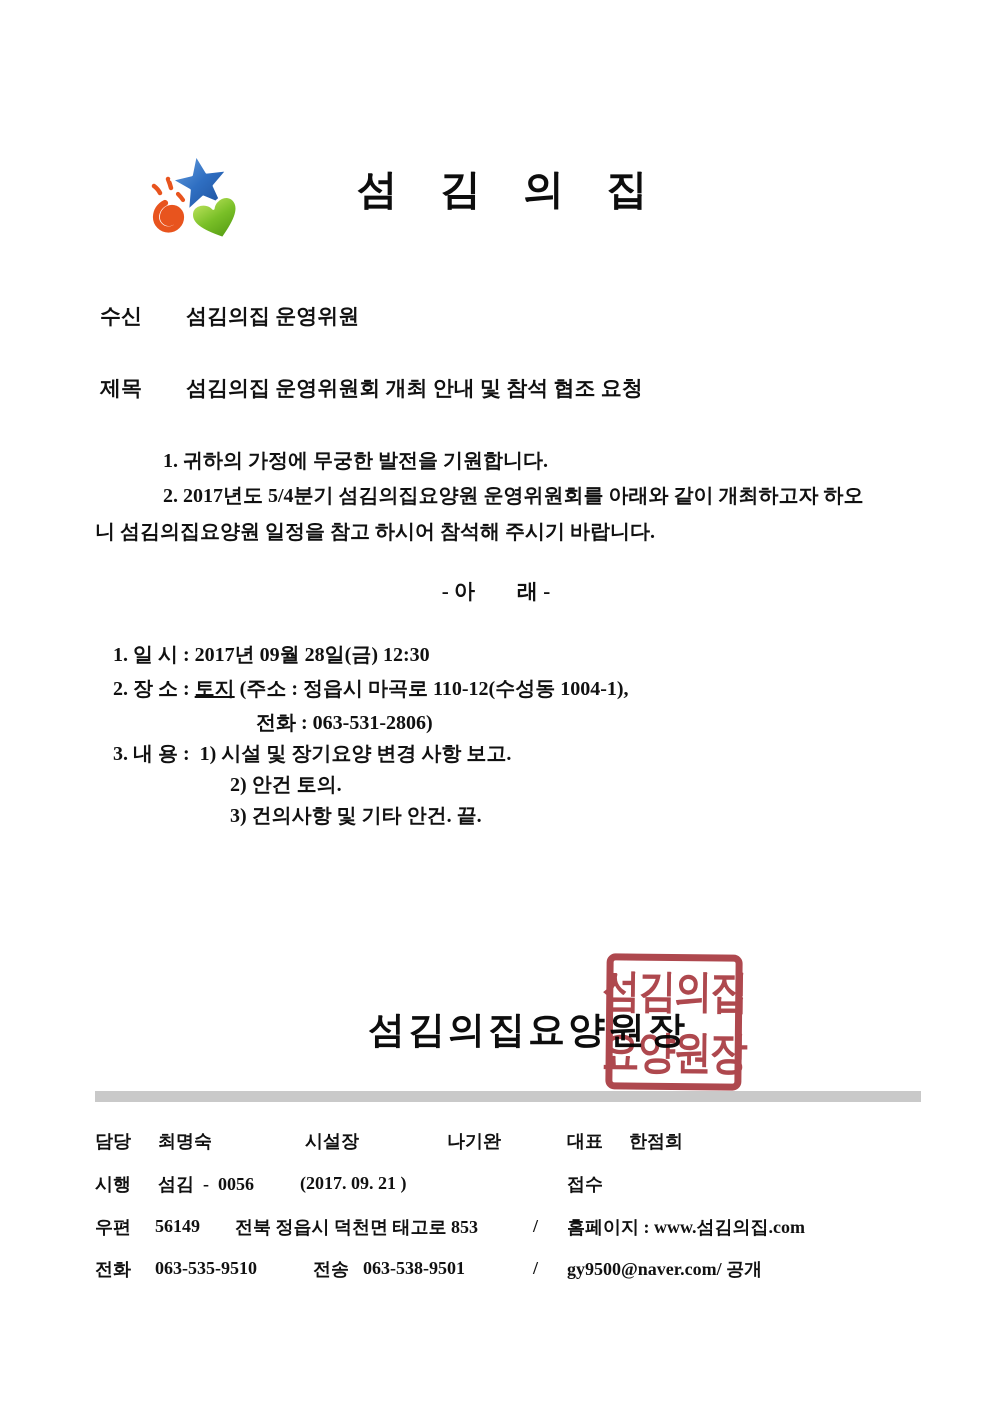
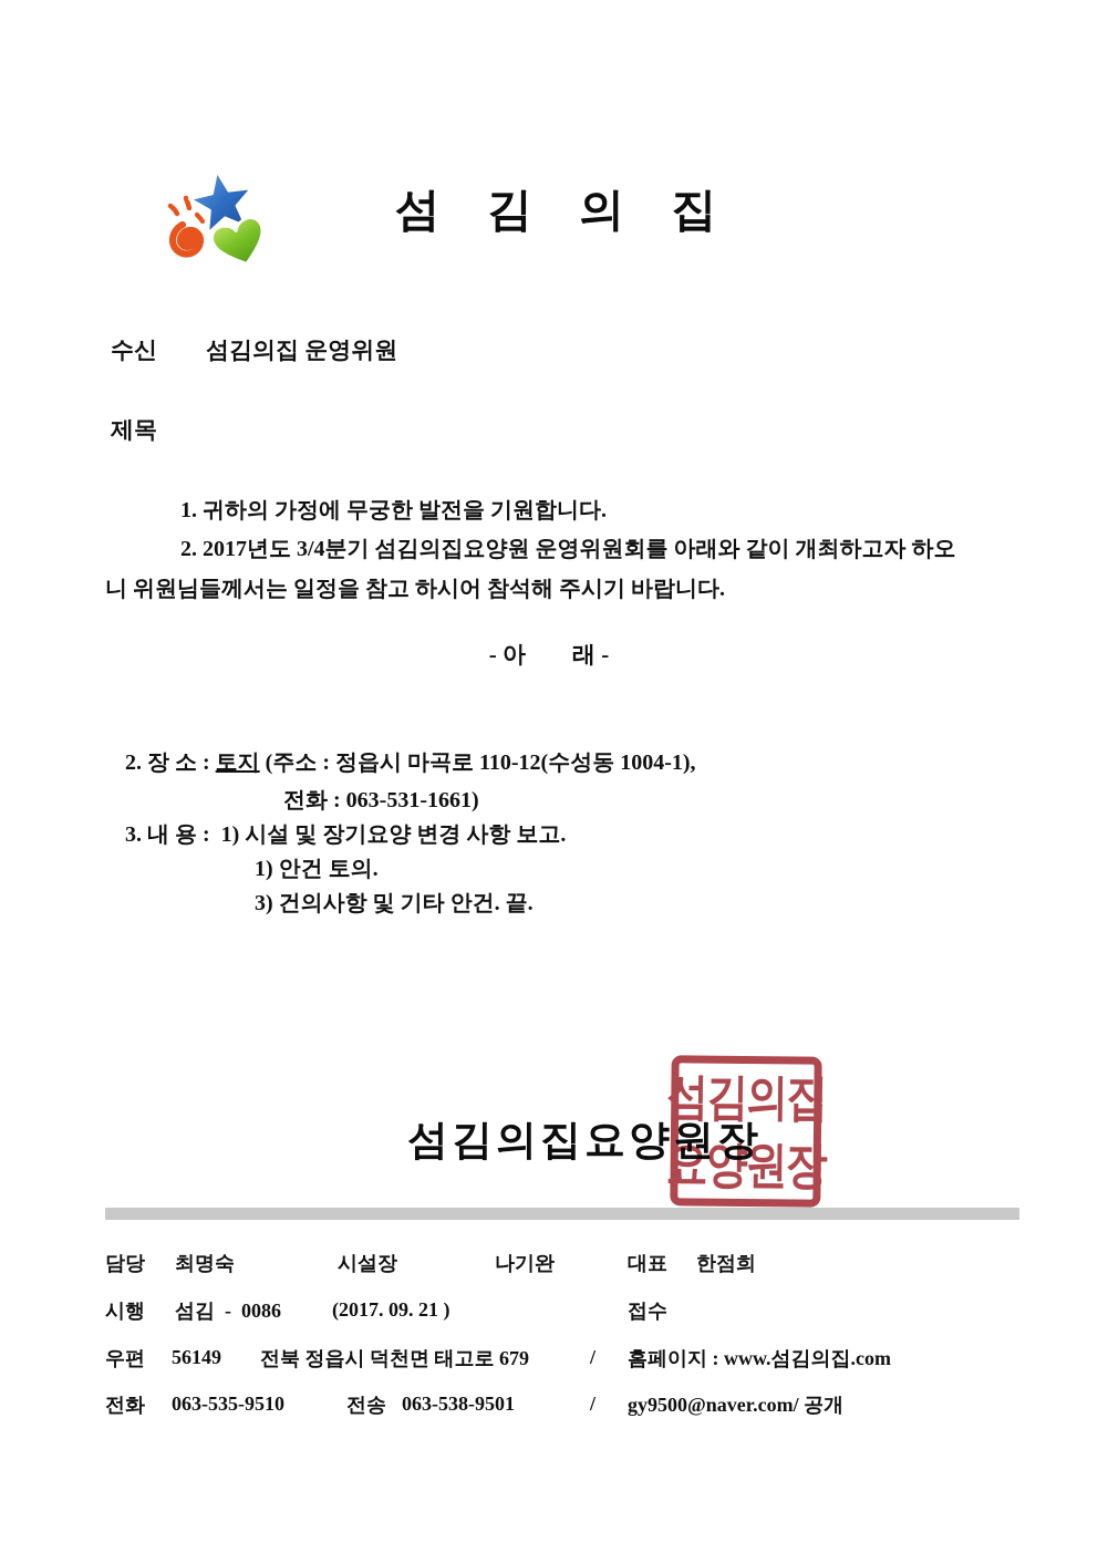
  섬 김 의 집
  수신
  섬김의집 운영위원
  제목
- 섬김의집 운영위원회 개최 안내 및 참석 협조 요청
  1. 귀하의 가정에 무궁한 발전을 기원합니다.
- 2. 2017년도 5/4분기 섬김의집요양원 운영위원회를 아래와 같이 개최하고자 하오
+ 2. 2017년도 3/4분기 섬김의집요양원 운영위원회를 아래와 같이 개최하고자 하오
- 니 섬김의집요양원 일정을 참고 하시어 참석해 주시기 바랍니다.
+ 니 위원님들께서는 일정을 참고 하시어 참석해 주시기 바랍니다.
  - 아 래 -
- 1. 일 시 : 2017년 09월 28일(금) 12:30
  2. 장 소 : 토지 (주소 : 정읍시 마곡로 110-12(수성동 1004-1),
- 전화 : 063-531-2806)
+ 전화 : 063-531-1661)
  3. 내 용 : 1) 시설 및 장기요양 변경 사항 보고.
- 2) 안건 토의.
+ 1) 안건 토의.
  3) 건의사항 및 기타 안건. 끝.
  섬김의집요양원장
  섬김의집
  요양원장
  담당
  최명숙
  시설장
  나기완
  대표
  한점희
  시행
- 섬김 - 0056
+ 섬김 - 0086
  (2017. 09. 21 )
  접수
  우편
  56149
- 전북 정읍시 덕천면 태고로 853
+ 전북 정읍시 덕천면 태고로 679
  /
  홈페이지 : www.섬김의집.com
  전화
  063-535-9510
  전송
  063-538-9501
  /
  gy9500@naver.com/ 공개
